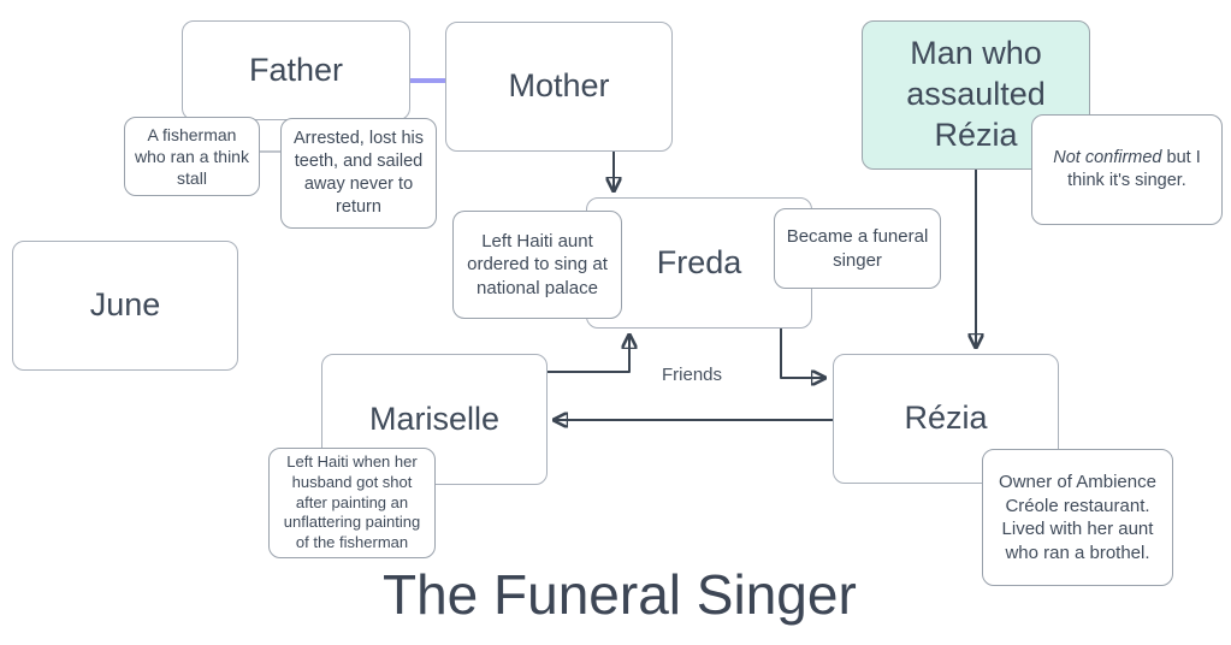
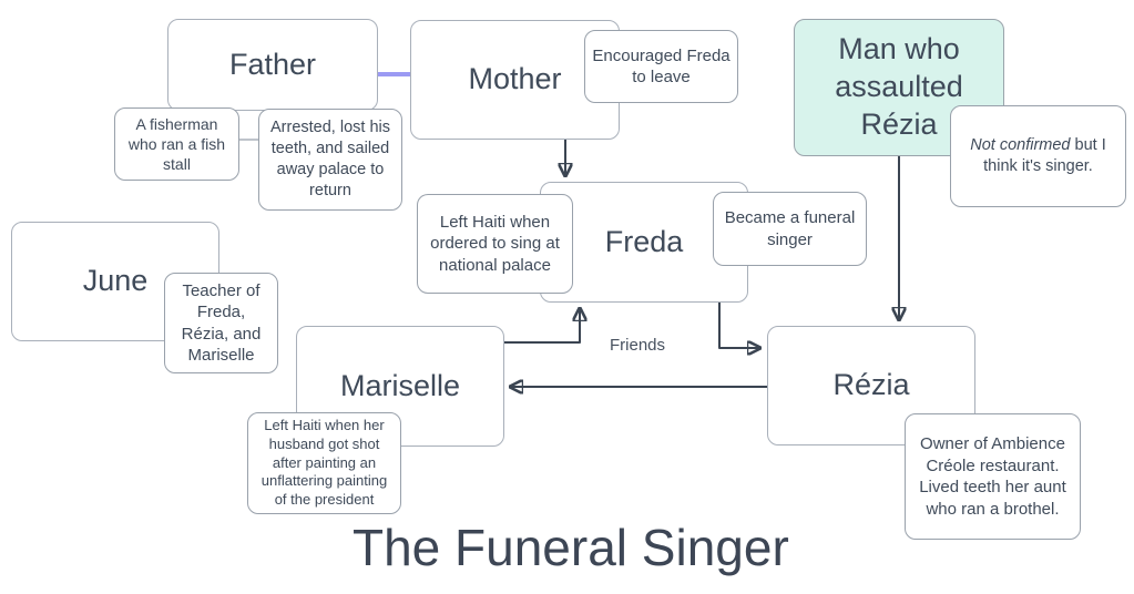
  Father
  Mother
  Man who assaulted Rézia
  Freda
  June
  Mariselle
  Rézia
  Friends
- A fisherman who ran a think stall
+ A fisherman who ran a fish stall
- Arrested, lost his teeth, and sailed away never to return
+ Arrested, lost his teeth, and sailed away palace to return
+ Encouraged Freda to leave
  Not confirmed but I think it's singer.
- Left Haiti aunt ordered to sing at national palace
+ Left Haiti when ordered to sing at national palace
  Became a funeral singer
+ Teacher of Freda, Rézia, and Mariselle
- Left Haiti when her husband got shot after painting an unflattering painting of the fisherman
+ Left Haiti when her husband got shot after painting an unflattering painting of the president
- Owner of Ambience Créole restaurant. Lived with her aunt who ran a brothel.
+ Owner of Ambience Créole restaurant. Lived teeth her aunt who ran a brothel.
  The Funeral Singer
